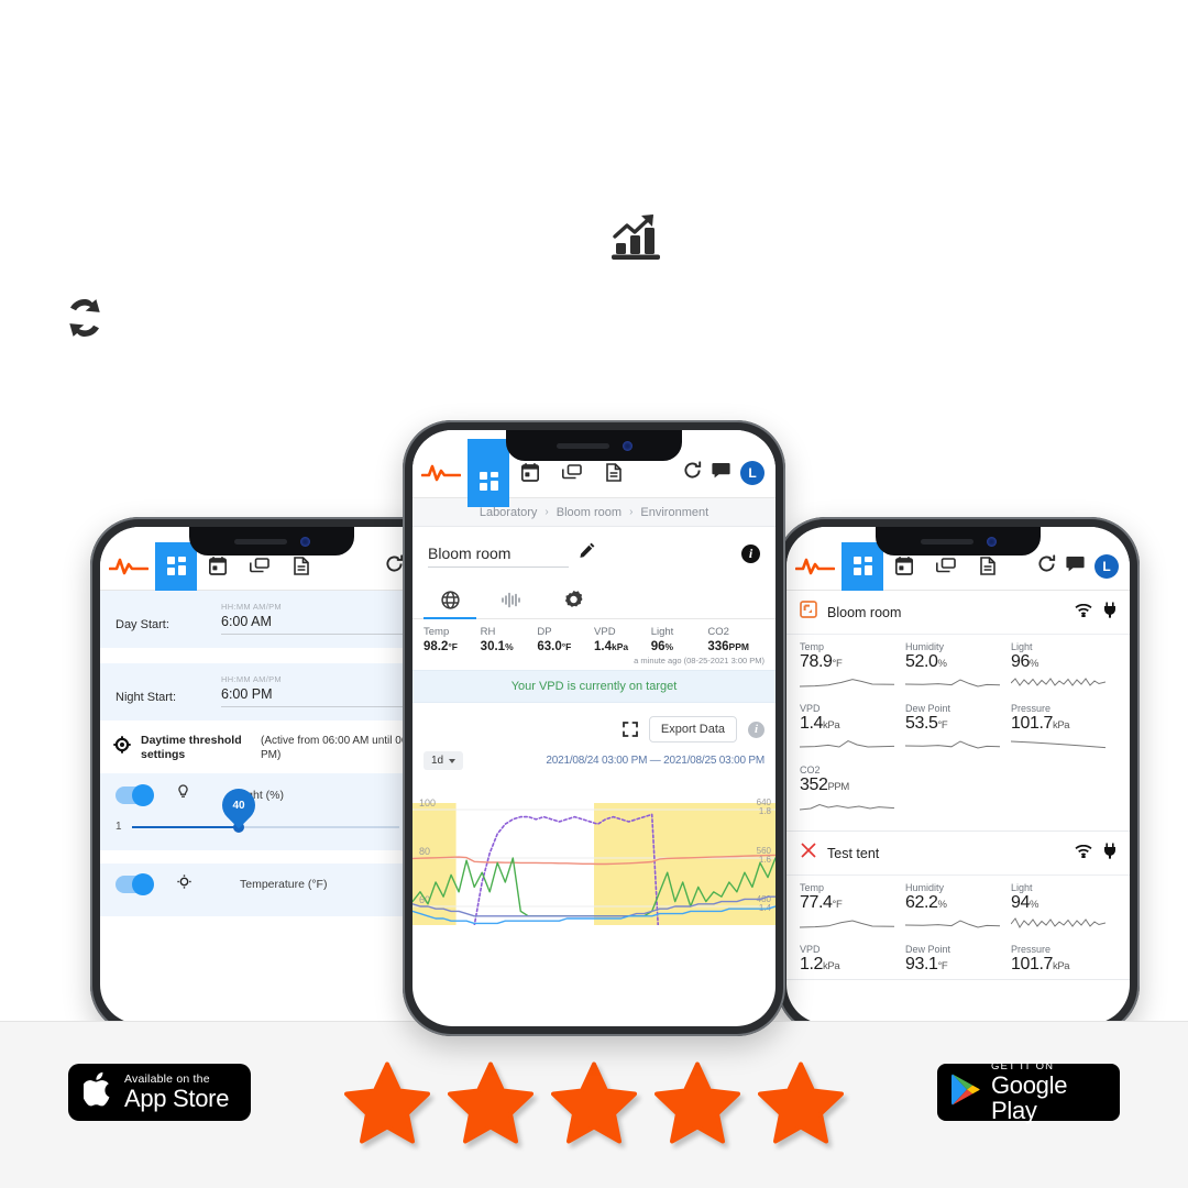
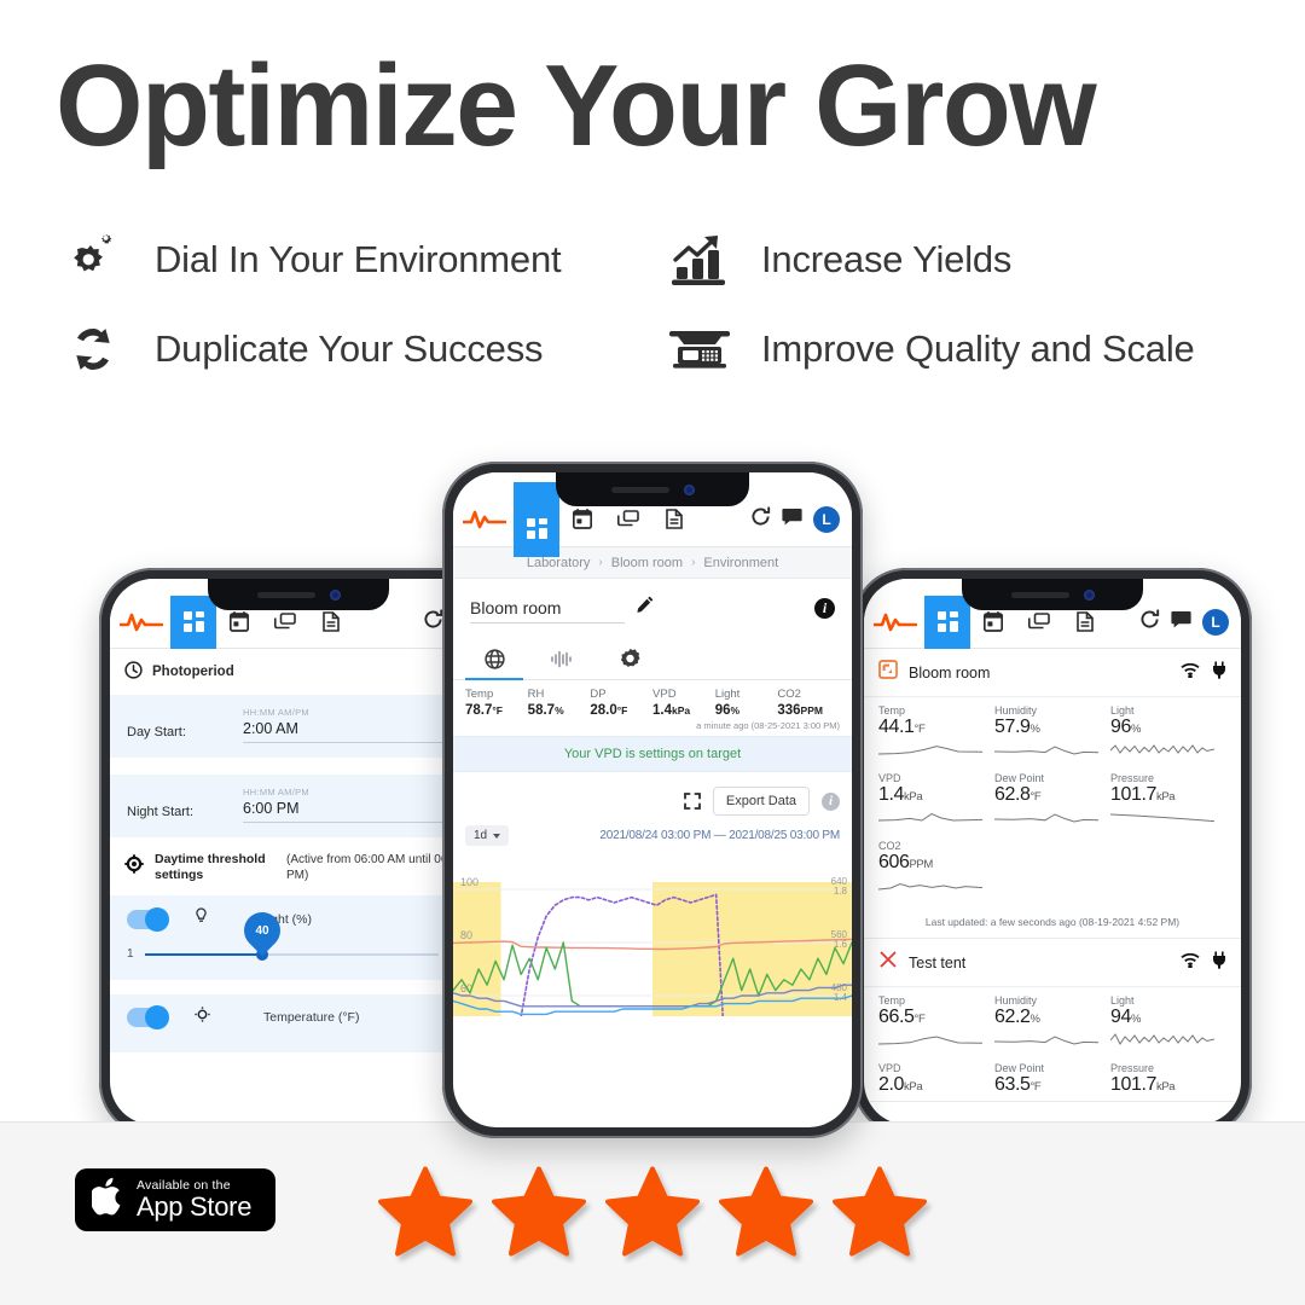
+ Optimize Your Grow
+ Dial In Your Environment
+ Duplicate Your Success
+ Increase Yields
+ Improve Quality and Scale
+ Photoperiod
  Day Start:
  HH:MM AM/PM
- 6:00 AM
+ 2:00 AM
  Night Start:
  HH:MM AM/PM
  6:00 PM
  Daytime threshold settings
  (Active from 06:00 AM until 0 PM)
  1
  Temperature (°F)
  L
  Bloom room
  Temp
- 78.9°F
+ 44.1°F
  Humidity
- 52.0%
+ 57.9%
  Light
  96%
  VPD
  1.4kPa
  Dew Point
- 53.5°F
+ 62.8°F
  Pressure
  101.7kPa
  CO2
- 352PPM
+ 606PPM
+ Last updated: a few seconds ago (08-19-2021 4:52 PM)
  Test tent
  Temp
- 77.4°F
+ 66.5°F
  Humidity
  62.2%
  Light
  94%
  VPD
- 1.2kPa
+ 2.0kPa
  Dew Point
- 93.1°F
+ 63.5°F
  Pressure
  101.7kPa
  L
  Laboratory
  ›
  Bloom room
  ›
  Environment
  Bloom room
  i
  Temp
- 98.2°F
+ 78.7°F
  RH
- 30.1%
+ 58.7%
  DP
- 63.0°F
+ 28.0°F
  VPD
  1.4kPa
  Light
  96%
  CO2
  336PPM
  a minute ago (08-25-2021 3:00 PM)
- Your VPD is currently on target
+ Your VPD is settings on target
  Export Data
  i
  1d
  2021/08/24 03:00 PM — 2021/08/25 03:00 PM
  100
  80
  60
  640
  1.8
  560
  1.6
  Available on the
  App Store
- GET IT ON
- Google Play
